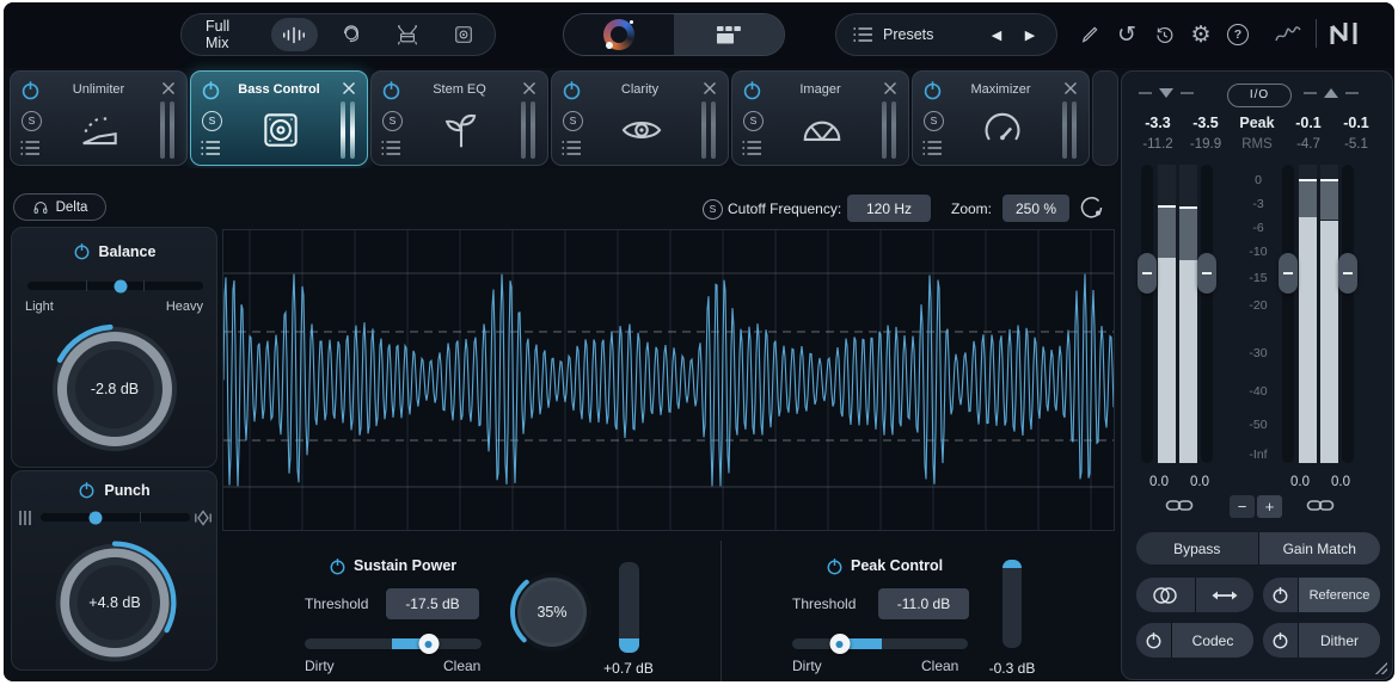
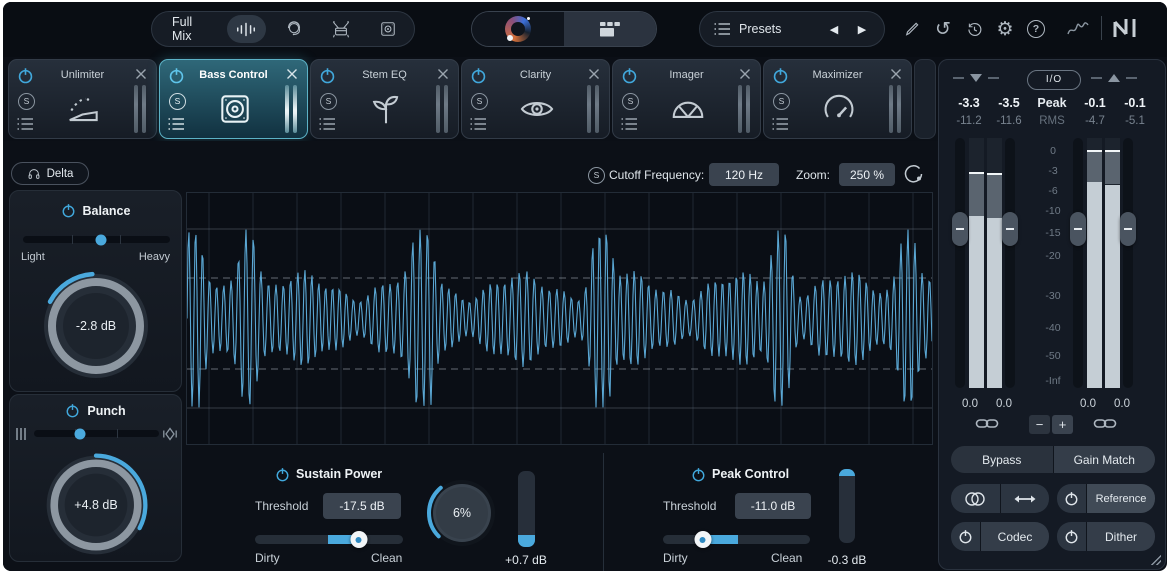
  Full Mix
  Presets
  ◀
  ▶
  ↺
  ⚙
  ?
  Unlimiter
  S
  Bass Control
  S
  Stem EQ
  S
  Clarity
  S
  Imager
  S
  Maximizer
  S
  Delta
  Balance
  Light
  Heavy
  -2.8 dB
  Punch
  +4.8 dB
  S
  Cutoff Frequency:
  120 Hz
  Zoom:
  250 %
  Sustain Power
  Threshold
  -17.5 dB
  Dirty
  Clean
- 35%
+ 6%
  +0.7 dB
  Peak Control
  Threshold
  -11.0 dB
  Dirty
  Clean
  -0.3 dB
  I/O
  -3.3
  -3.5
  Peak
  -0.1
  -0.1
  -11.2
- -19.9
+ -11.6
  RMS
  -4.7
  -5.1
  0
  -3
  -6
  -10
  -15
  -20
  -30
  -40
  -50
  -Inf
  0.0
  0.0
  0.0
  0.0
  −
  +
  Bypass
  Gain Match
  Reference
  Codec
  Dither
